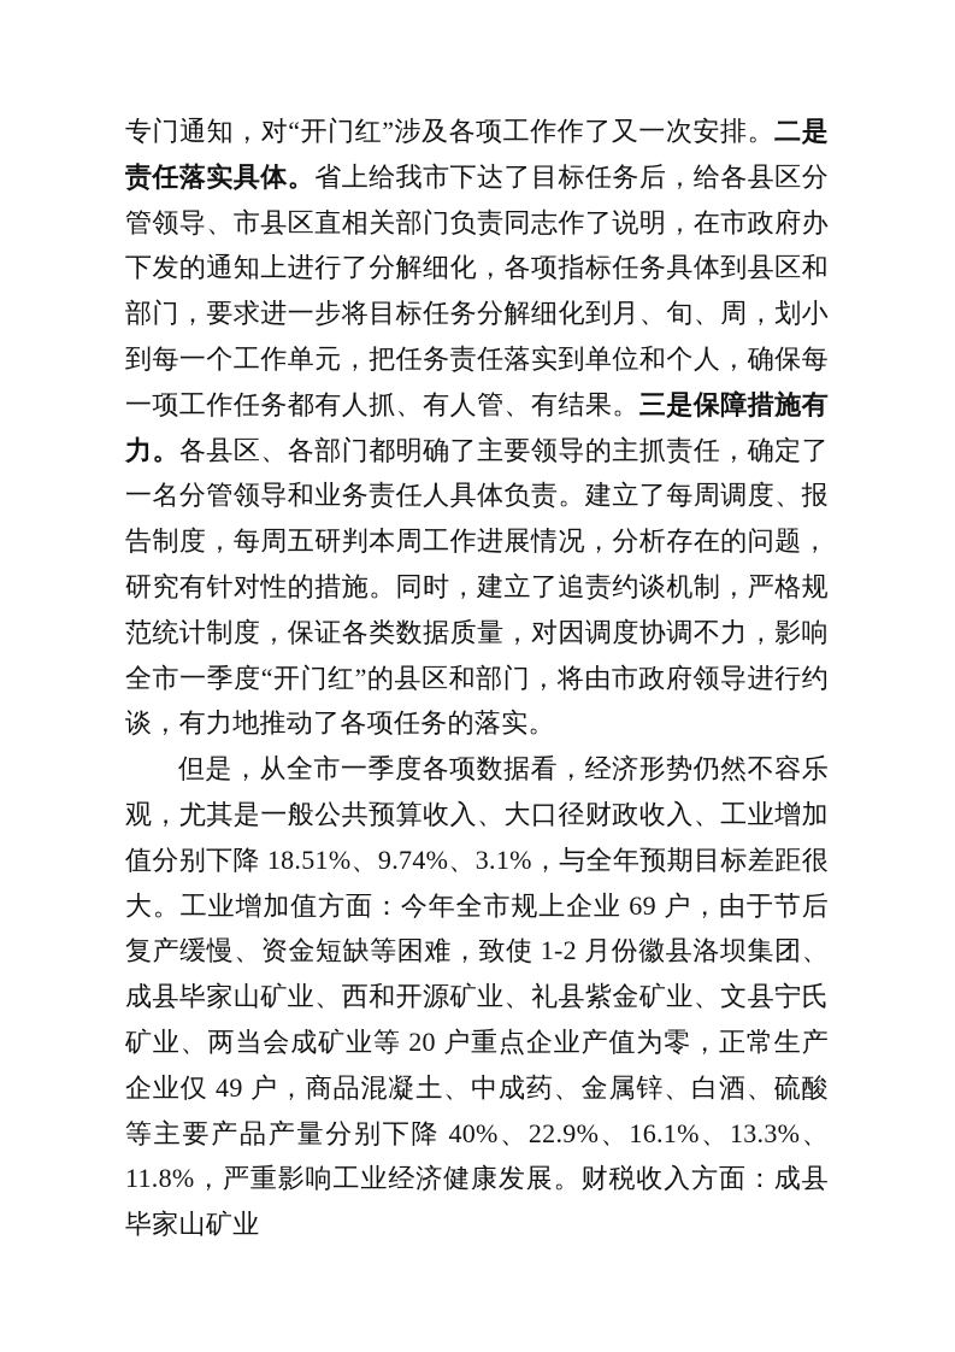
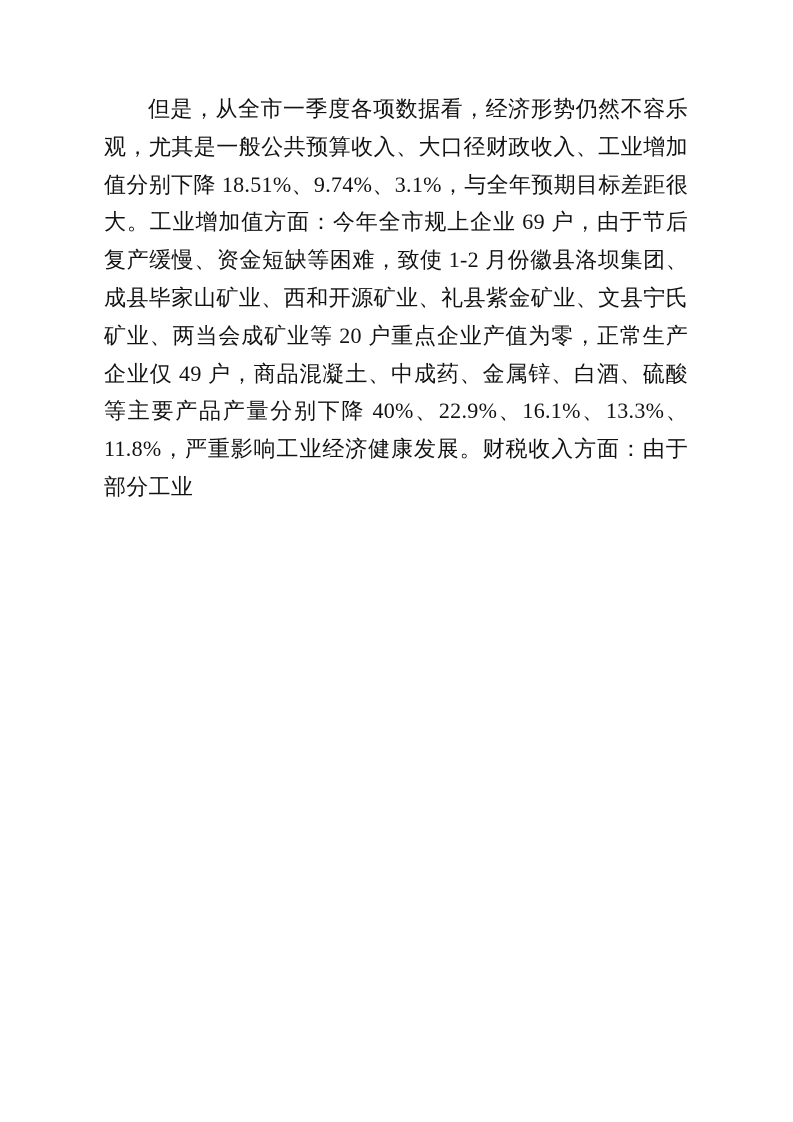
- 专门通知，对“开门红”涉及各项工作作了又一次安排。二是责任落实具体。省上给我市下达了目标任务后，给各县区分管领导、市县区直相关部门负责同志作了说明，在市政府办下发的通知上进行了分解细化，各项指标任务具体到县区和部门，要求进一步将目标任务分解细化到月、旬、周，划小到每一个工作单元，把任务责任落实到单位和个人，确保每一项工作任务都有人抓、有人管、有结果。三是保障措施有力。各县区、各部门都明确了主要领导的主抓责任，确定了一名分管领导和业务责任人具体负责。建立了每周调度、报告制度，每周五研判本周工作进展情况，分析存在的问题，研究有针对性的措施。同时，建立了追责约谈机制，严格规范统计制度，保证各类数据质量，对因调度协调不力，影响全市一季度“开门红”的县区和部门，将由市政府领导进行约谈，有力地推动了各项任务的落实。
- 但是，从全市一季度各项数据看，经济形势仍然不容乐观，尤其是一般公共预算收入、大口径财政收入、工业增加值分别下降 18.51%、9.74%、3.1%，与全年预期目标差距很大。工业增加值方面：今年全市规上企业 69 户，由于节后复产缓慢、资金短缺等困难，致使 1-2 月份徽县洛坝集团、成县毕家山矿业、西和开源矿业、礼县紫金矿业、文县宁氏矿业、两当会成矿业等 20 户重点企业产值为零，正常生产企业仅 49 户，商品混凝土、中成药、金属锌、白酒、硫酸等主要产品产量分别下降 40%、22.9%、16.1%、13.3%、11.8%，严重影响工业经济健康发展。财税收入方面：成县毕家山矿业
+ 但是，从全市一季度各项数据看，经济形势仍然不容乐观，尤其是一般公共预算收入、大口径财政收入、工业增加值分别下降 18.51%、9.74%、3.1%，与全年预期目标差距很大。工业增加值方面：今年全市规上企业 69 户，由于节后复产缓慢、资金短缺等困难，致使 1-2 月份徽县洛坝集团、成县毕家山矿业、西和开源矿业、礼县紫金矿业、文县宁氏矿业、两当会成矿业等 20 户重点企业产值为零，正常生产企业仅 49 户，商品混凝土、中成药、金属锌、白酒、硫酸等主要产品产量分别下降 40%、22.9%、16.1%、13.3%、11.8%，严重影响工业经济健康发展。财税收入方面：由于部分工业
